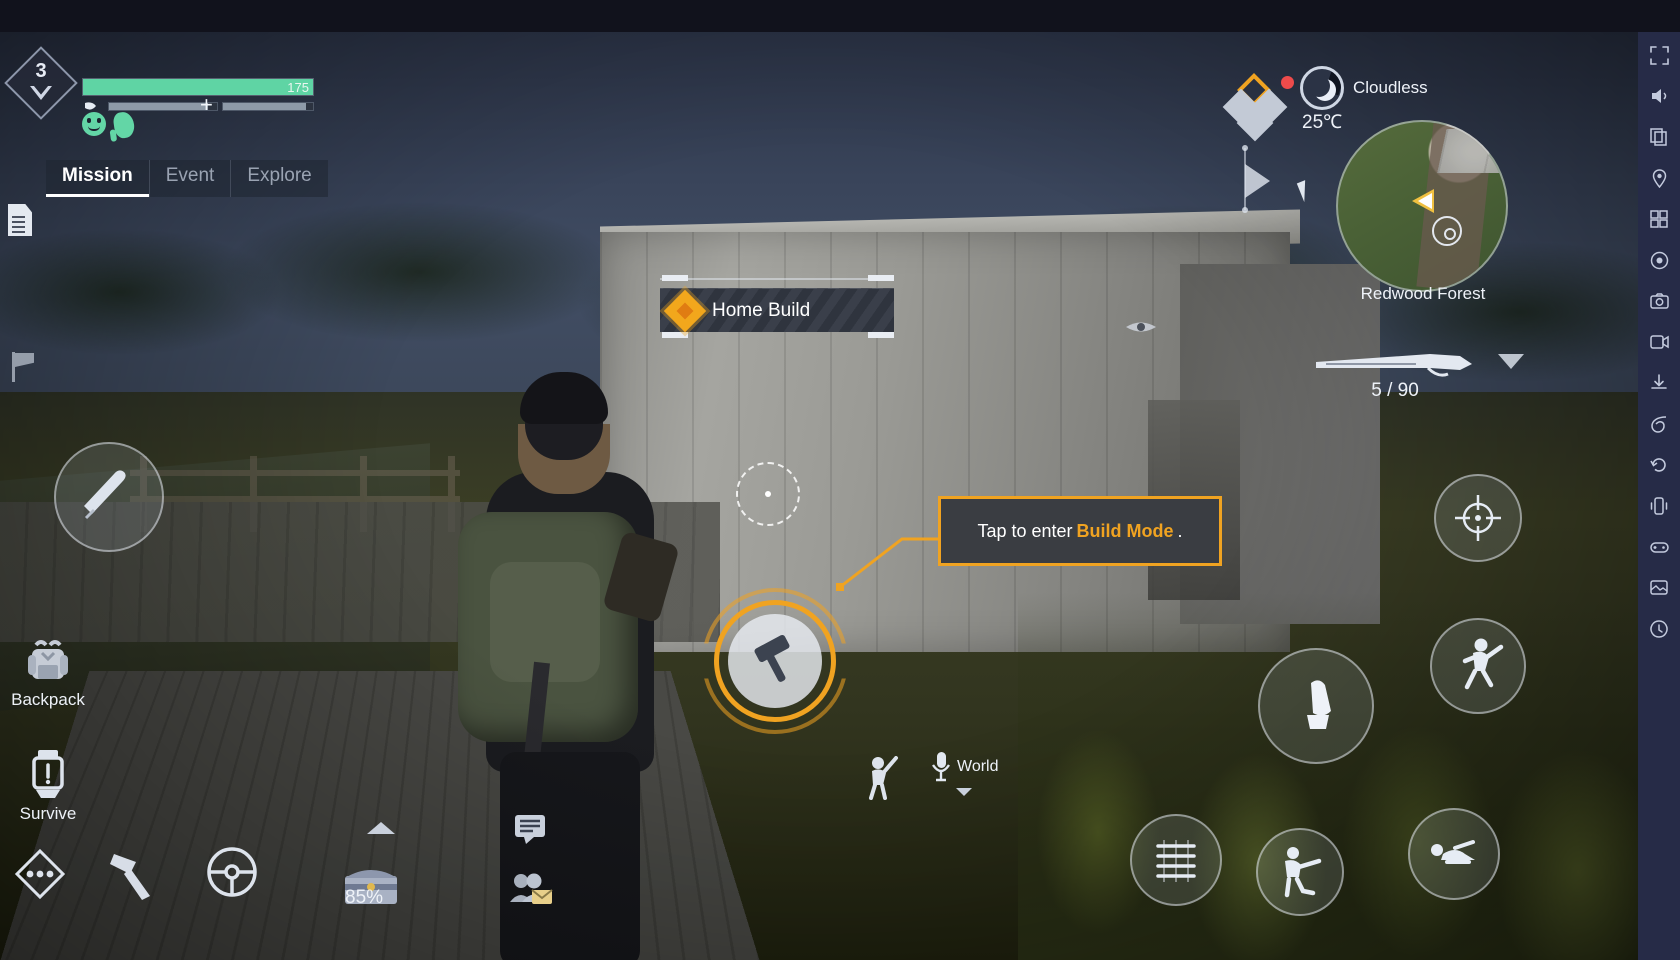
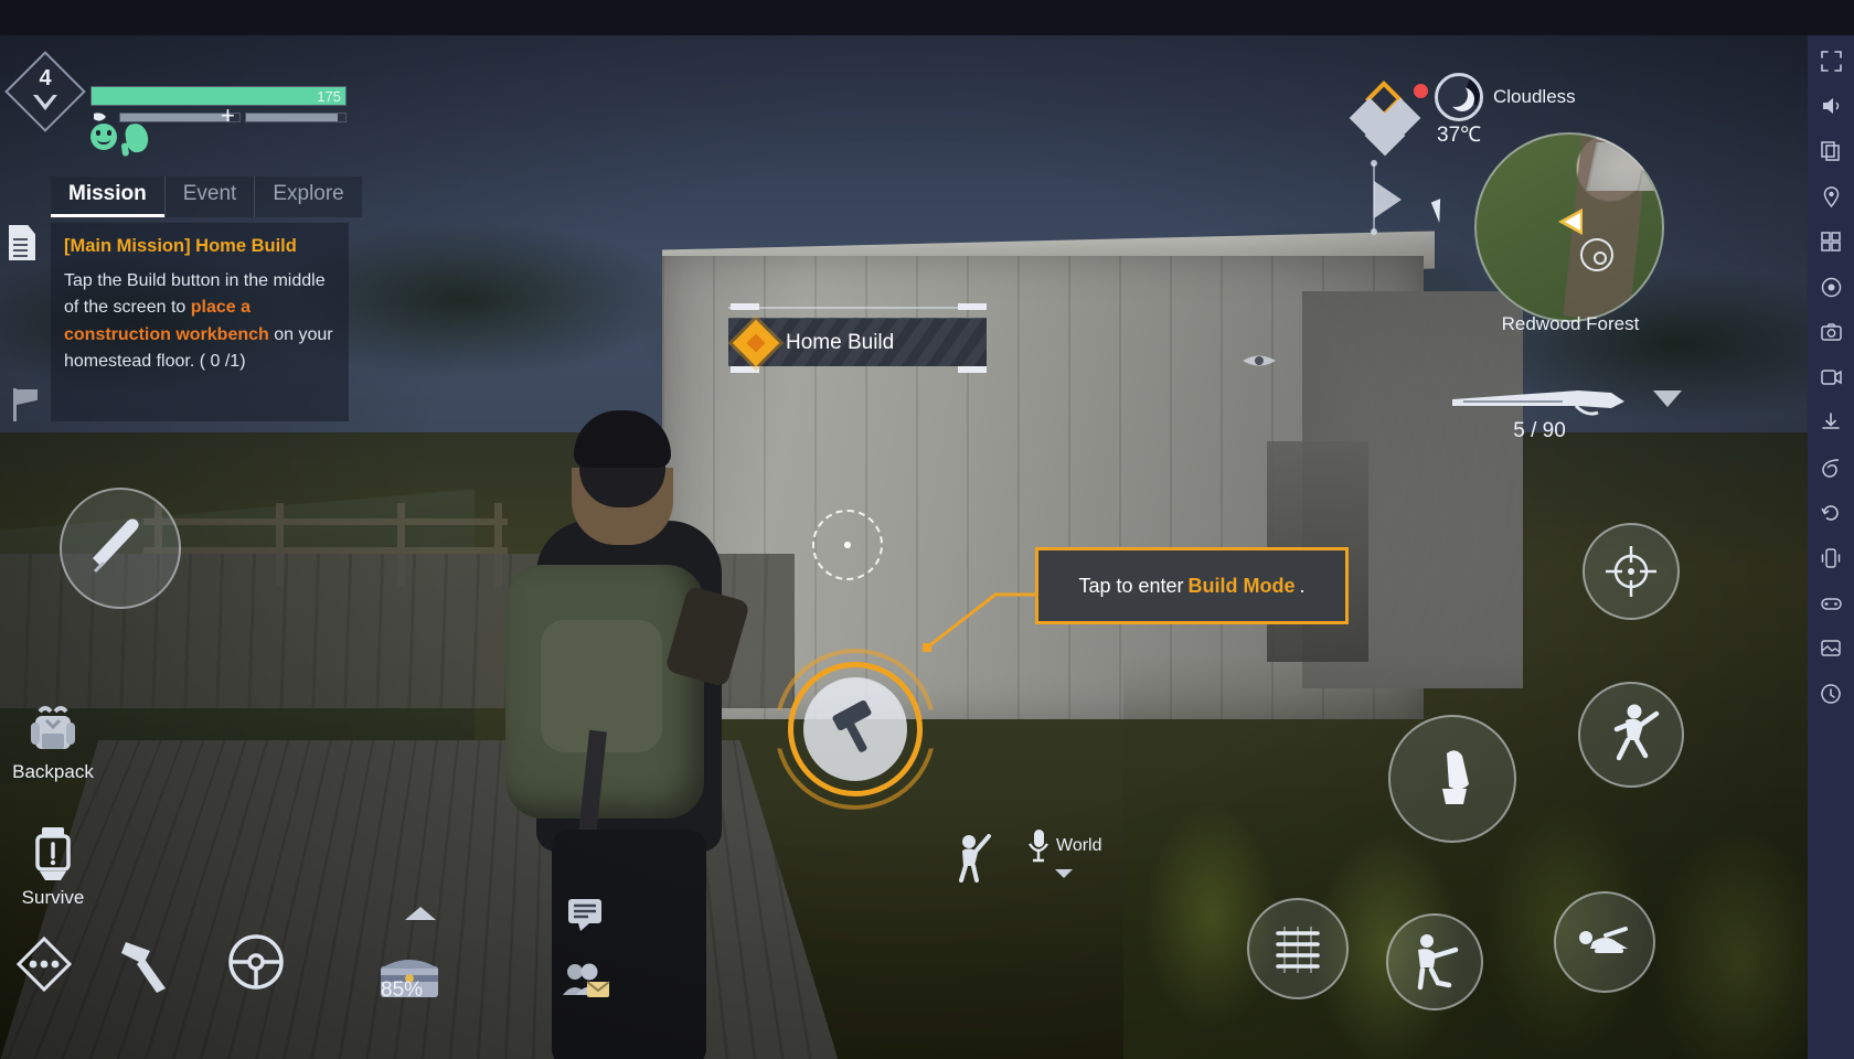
- 3
+ 4
  175
  +
  Mission
  Event
  Explore
+ [Main Mission] Home Build
+ Tap the Build button in the middle of the screen to place a construction workbench on your homestead floor. ( 0 /1)
  Home Build
  Tap to enter
  Build Mode
  .
  Cloudless
- 25℃
+ 37℃
  Redwood Forest
  5 / 90
  Backpack
  Survive
  85%
  World
